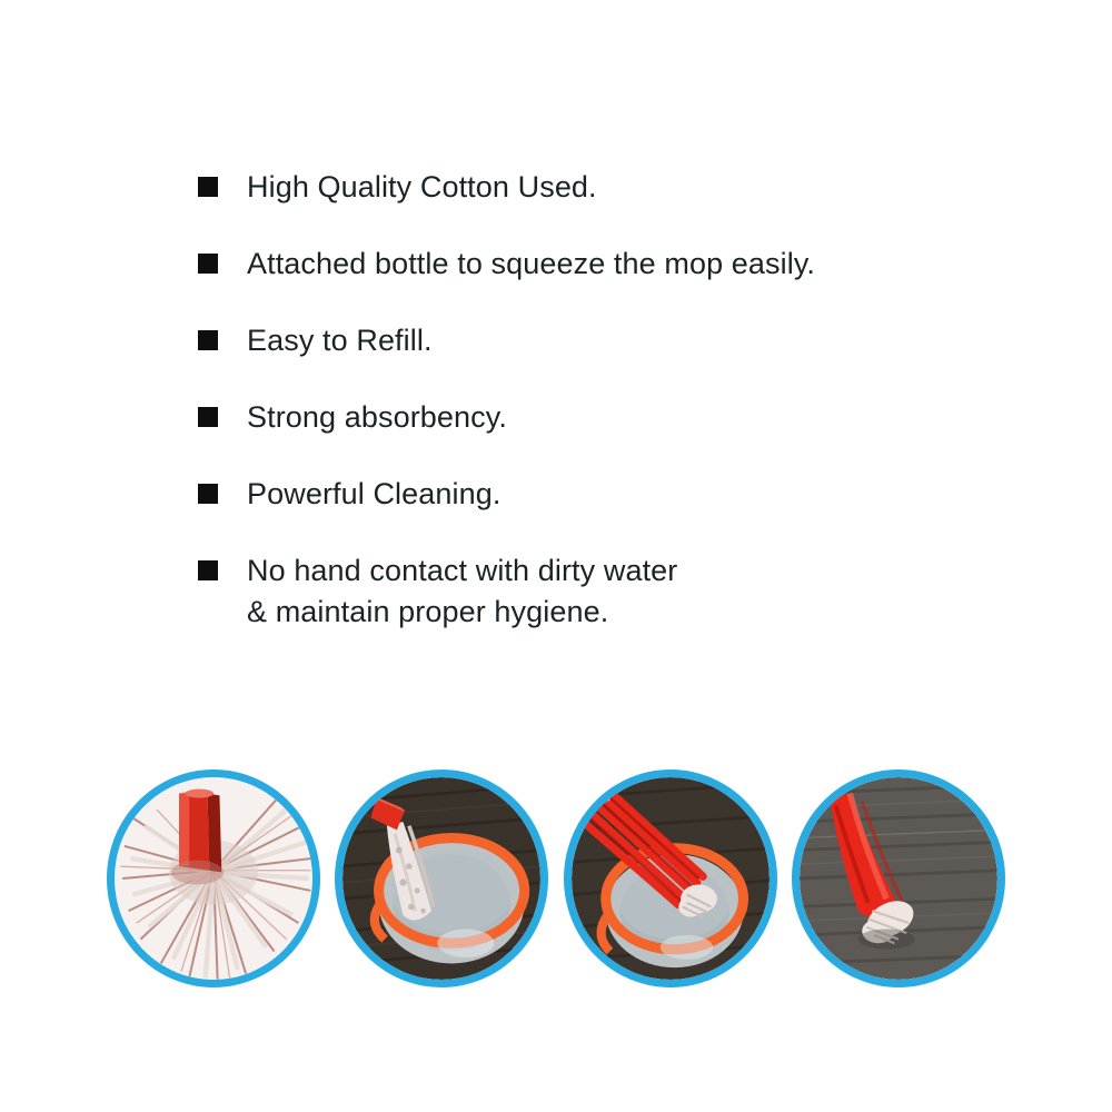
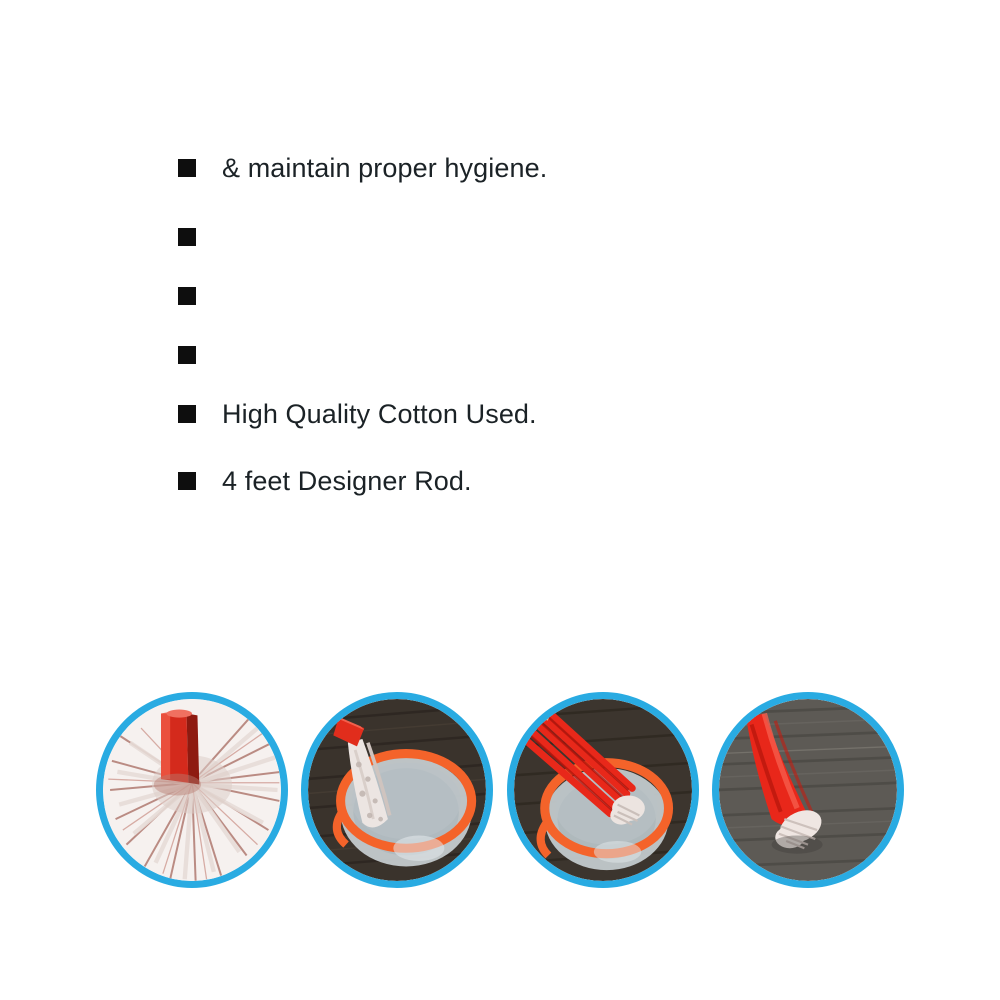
- High Quality Cotton Used.
+ & maintain proper hygiene.
- Attached bottle to squeeze the mop easily.
- Easy to Refill.
- Strong absorbency.
- Powerful Cleaning.
- No hand contact with dirty water
- & maintain proper hygiene.
+ High Quality Cotton Used.
+ 4 feet Designer Rod.
